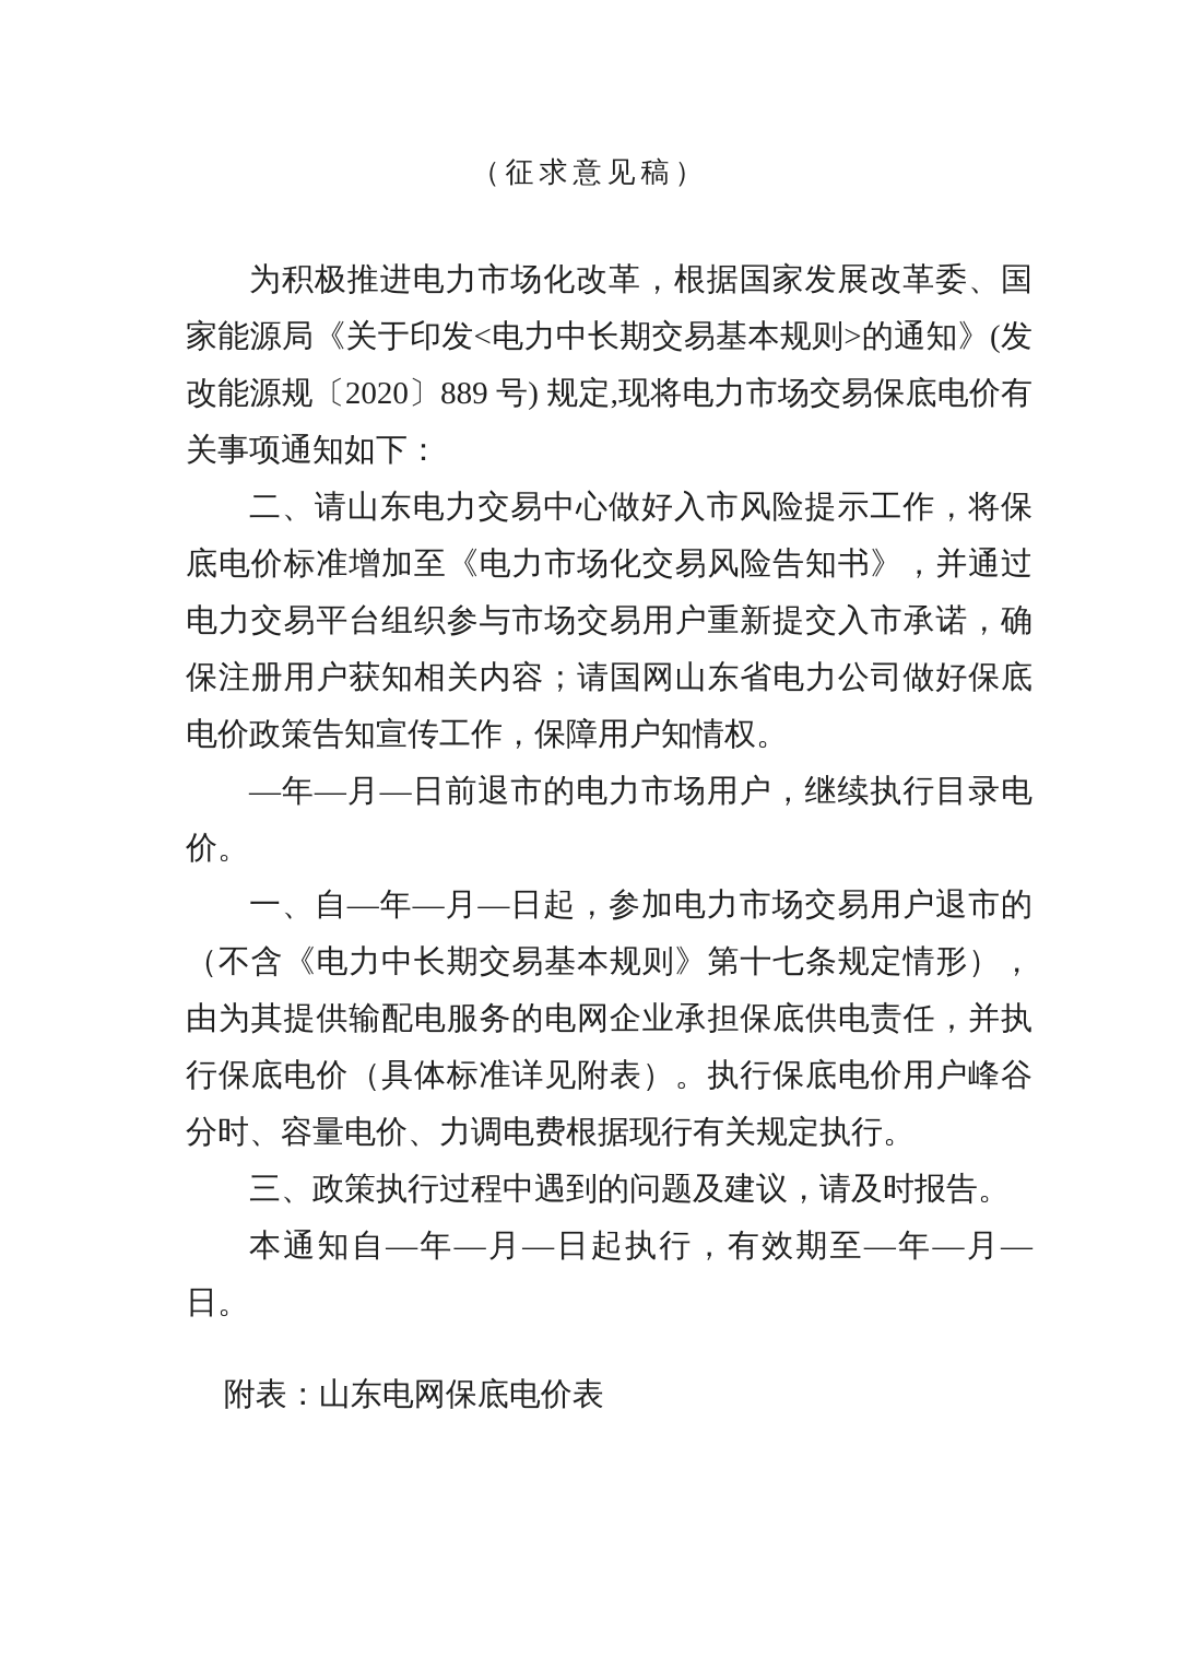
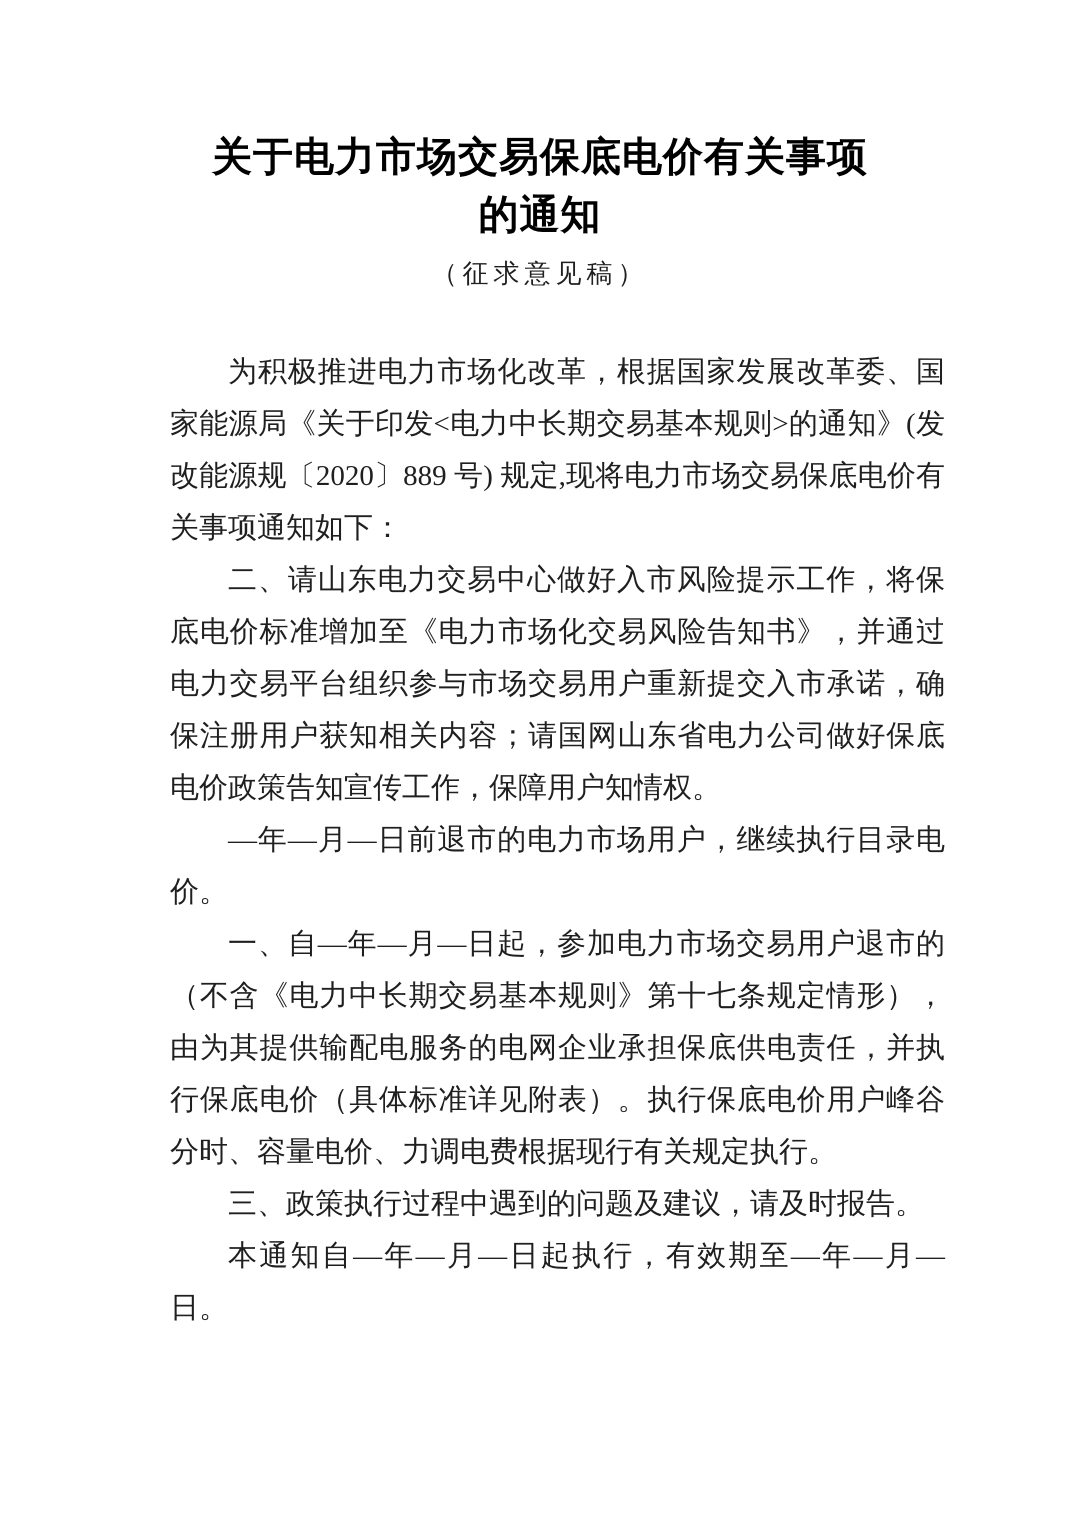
+ 关于电力市场交易保底电价有关事项
+ 的通知
  （征求意见稿）
  为积极推进电力市场化改革，根据国家发展改革委、国家能源局《关于印发<电力中长期交易基本规则>的通知》(发改能源规〔2020〕889 号) 规定,现将电力市场交易保底电价有关事项通知如下：
  二、请山东电力交易中心做好入市风险提示工作，将保底电价标准增加至《电力市场化交易风险告知书》，并通过电力交易平台组织参与市场交易用户重新提交入市承诺，确保注册用户获知相关内容；请国网山东省电力公司做好保底电价政策告知宣传工作，保障用户知情权。
  —年—月—日前退市的电力市场用户，继续执行目录电价。
  一、自—年—月—日起，参加电力市场交易用户退市的（不含《电力中长期交易基本规则》第十七条规定情形），由为其提供输配电服务的电网企业承担保底供电责任，并执行保底电价（具体标准详见附表）。执行保底电价用户峰谷分时、容量电价、力调电费根据现行有关规定执行。
  三、政策执行过程中遇到的问题及建议，请及时报告。
  本通知自—年—月—日起执行，有效期至—年—月—日。
- 附表：山东电网保底电价表
